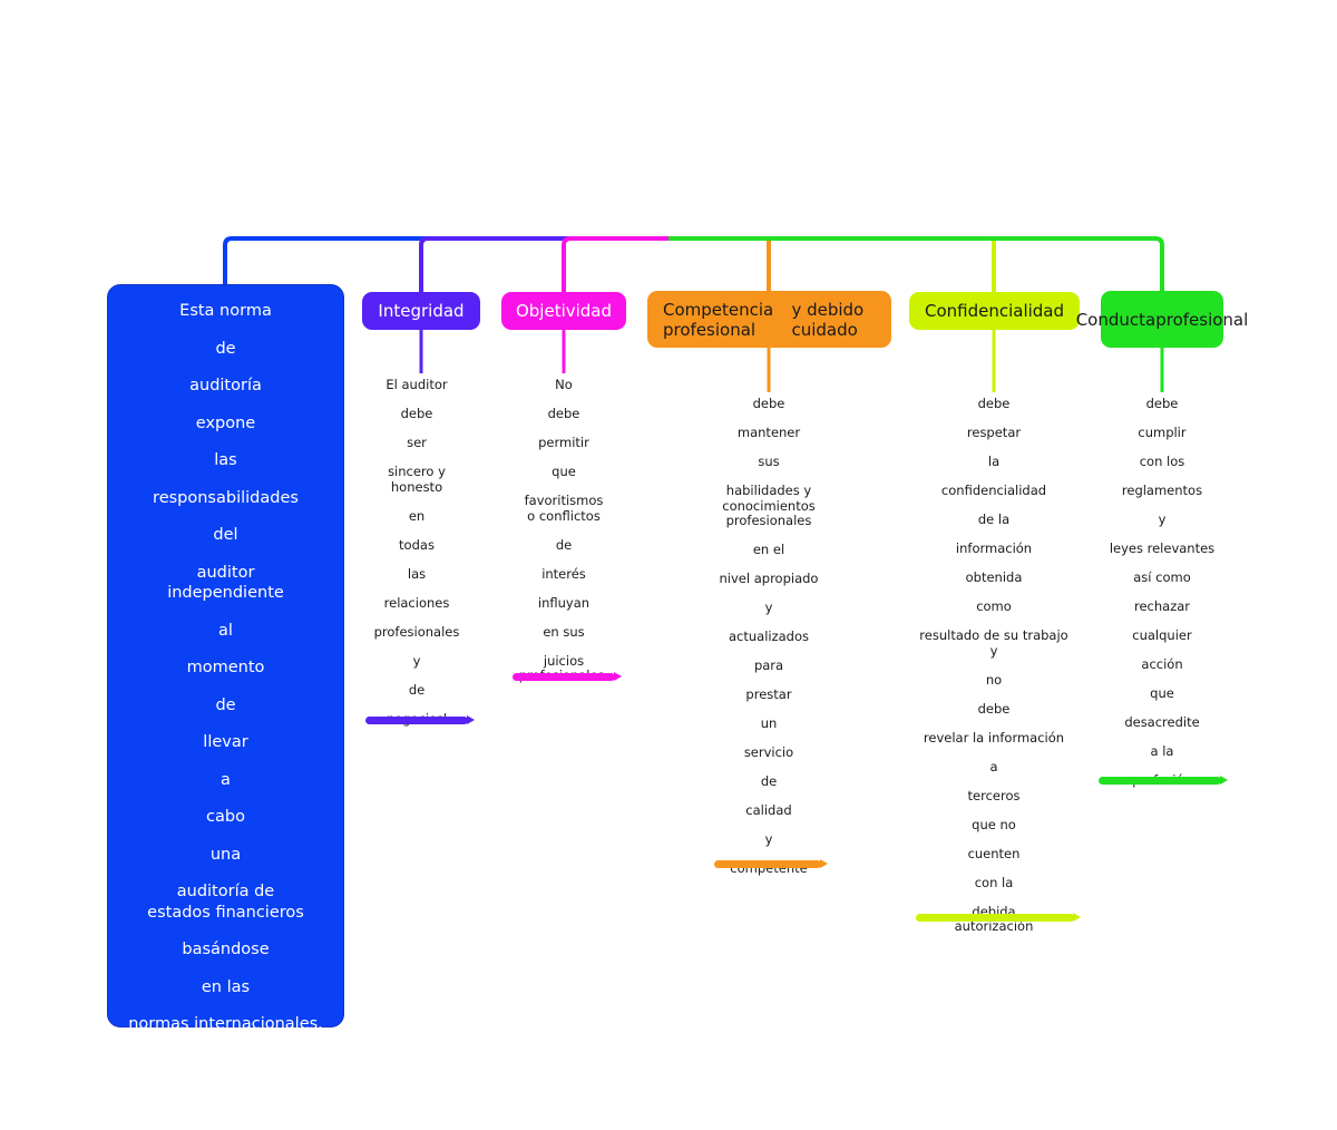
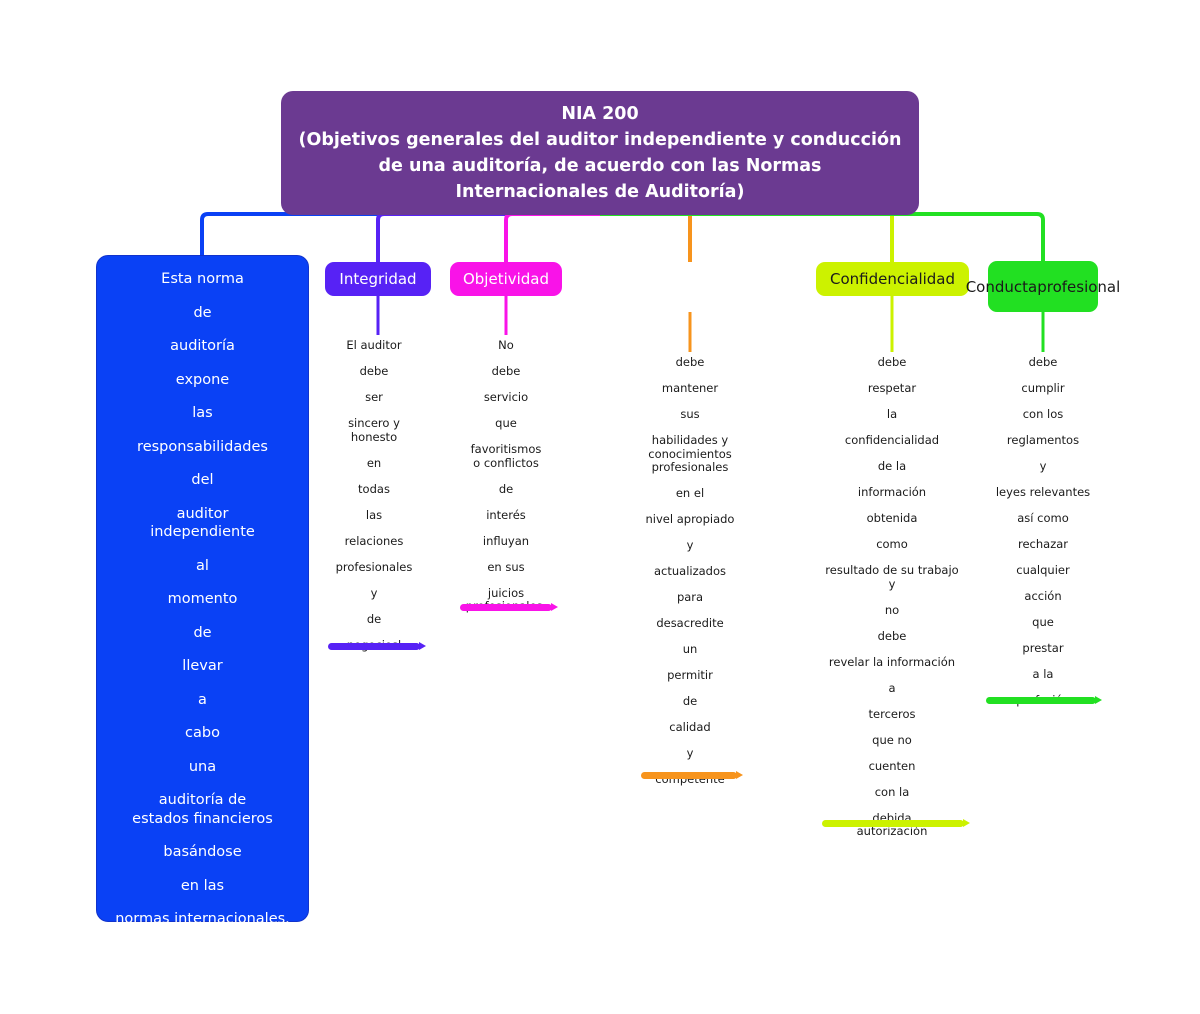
+ NIA 200
+ (Objetivos generales del auditor independiente y conducción
+ de una auditoría, de acuerdo con las Normas
+ Internacionales de Auditoría)
  Esta norma
  de
  auditoría
  expone
  las
  responsabilidades
  del
  auditor
  independiente
  al
  momento
  de
  llevar
  a
  cabo
  una
  auditoría de
  estados financieros
  basándose
  en las
  normas internacionales.
  Integridad
  El auditor
  debe
  ser
  sincero y
  honesto
  en
  todas
  las
  relaciones
  profesionales
  y
  de
  Objetividad
  No
  debe
- permitir
+ servicio
  que
  favoritismos
  o conflictos
  de
  interés
  influyan
  en sus
  juicios
- Competencia profesional
- y debido cuidado
  debe
  mantener
  sus
  habilidades y
  conocimientos
  profesionales
  en el
  nivel apropiado
  y
  actualizados
  para
- prestar
+ desacredite
  un
- servicio
+ permitir
  de
  calidad
  y
  competente
  Confidencialidad
  debe
  respetar
  la
  confidencialidad
  de la
  información
  obtenida
  como
  resultado de su trabajo
  y
  no
  debe
  revelar la información
  a
  terceros
  que no
  cuenten
  con la
  debida
  autorización
  Conducta
  profesional
  debe
  cumplir
  con los
  reglamentos
  y
  leyes relevantes
  así como
  rechazar
  cualquier
  acción
  que
- desacredite
+ prestar
  a la
